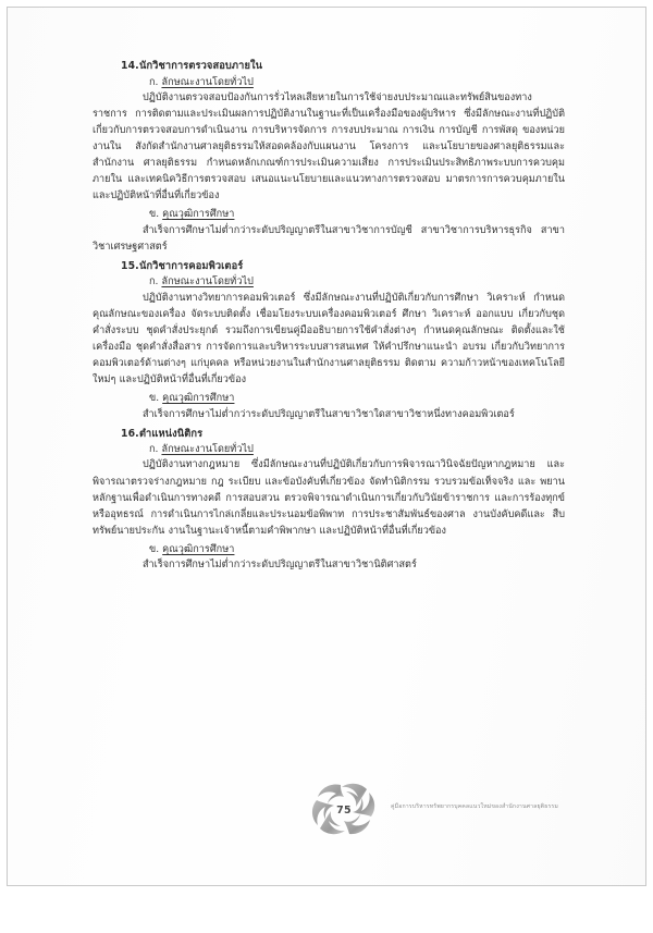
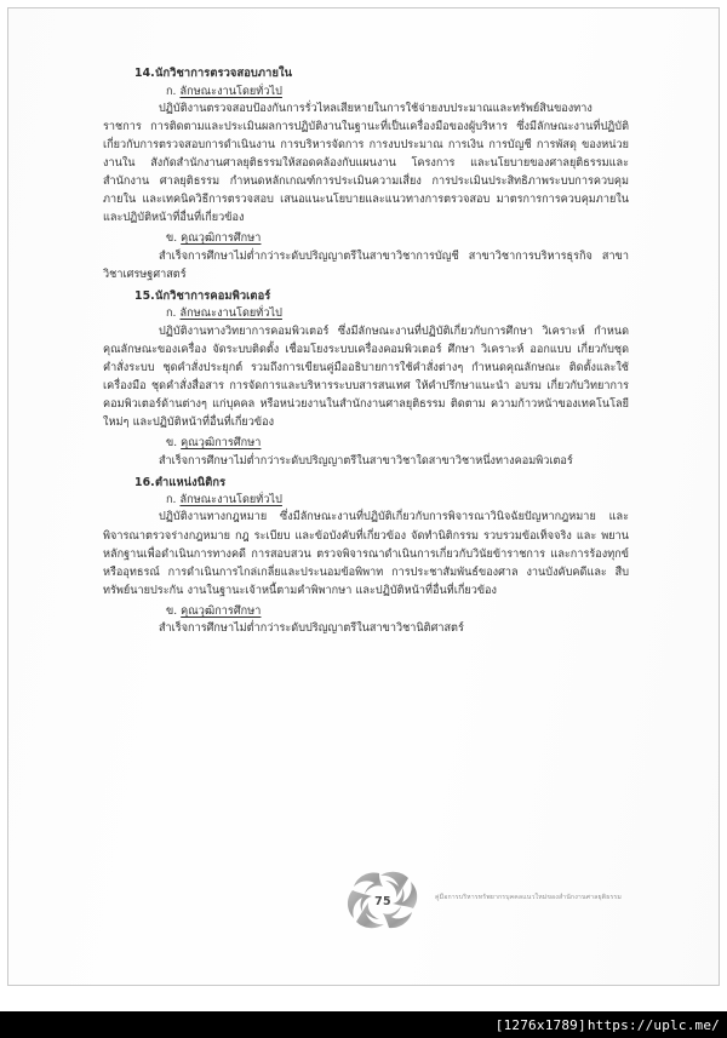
+ [1276x1789]
+ https://uplc.me/
